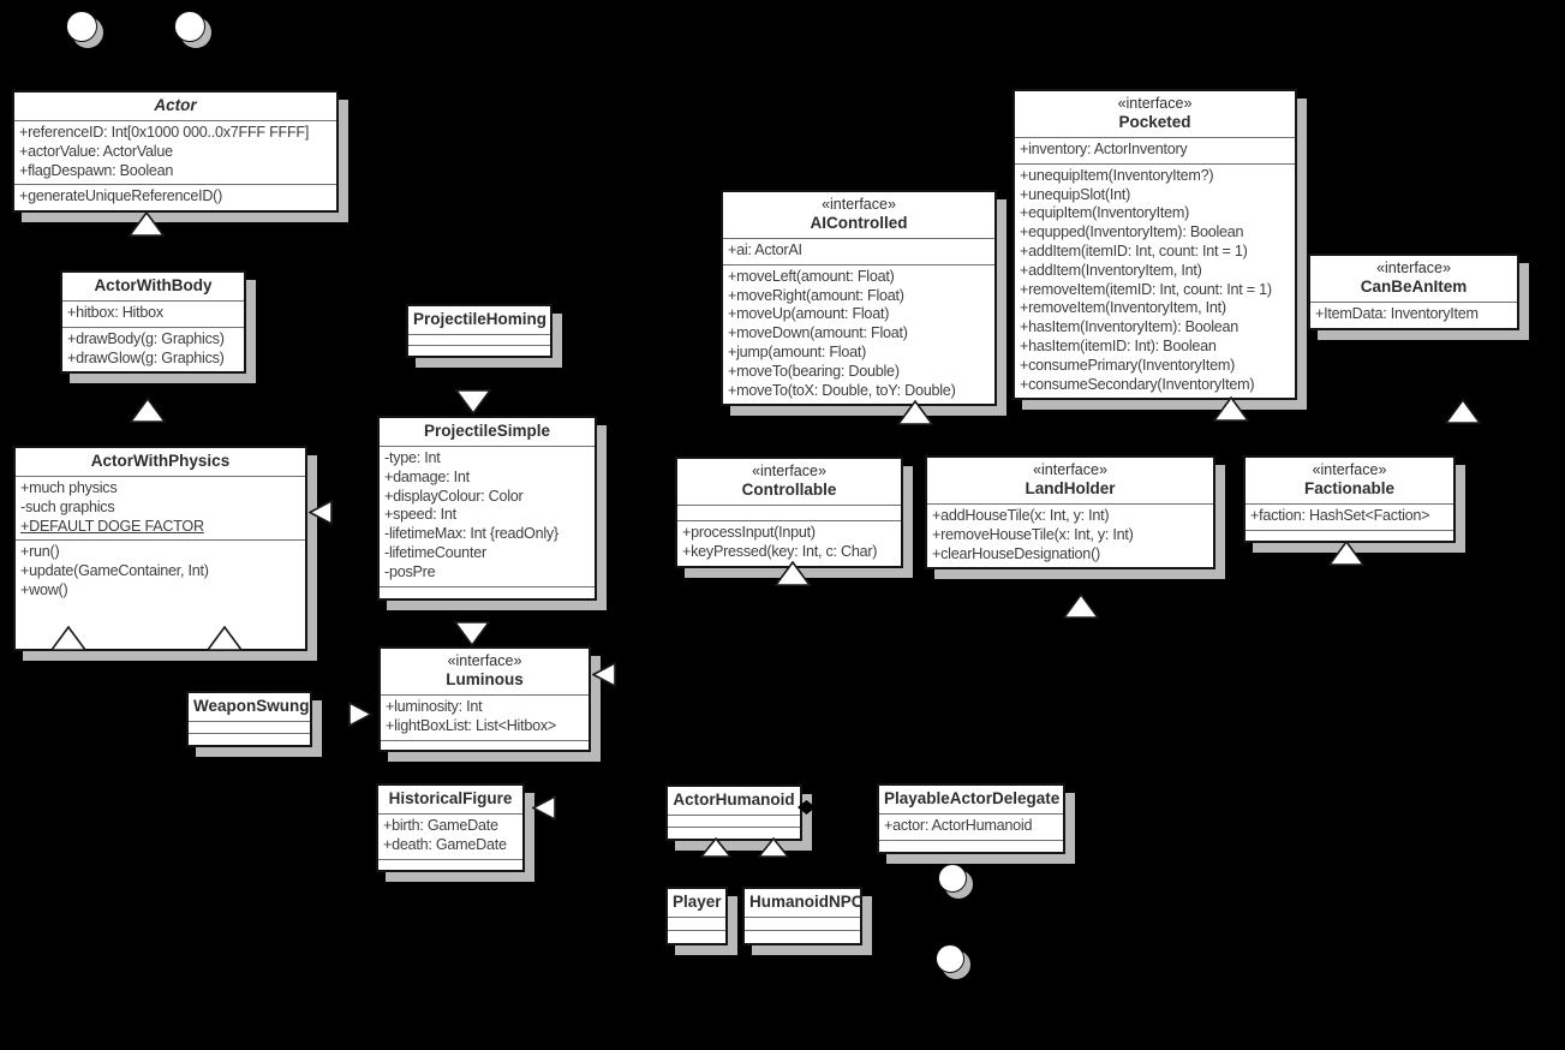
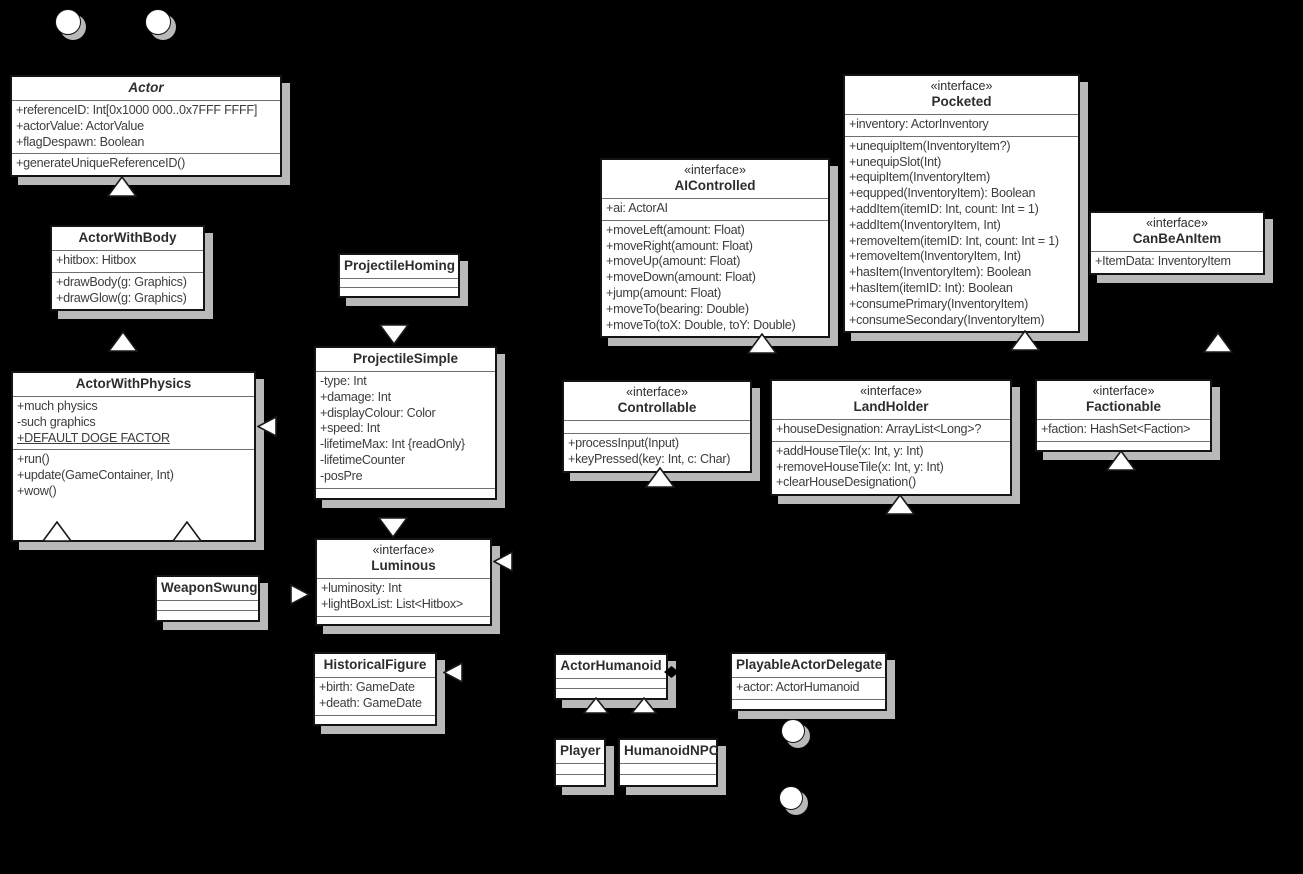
  Actor
  +referenceID: Int[0x1000 000..0x7FFF FFFF]
  +actorValue: ActorValue
  +flagDespawn: Boolean
  +generateUniqueReferenceID()
  ActorWithBody
  +hitbox: Hitbox
  +drawBody(g: Graphics)
  +drawGlow(g: Graphics)
  ActorWithPhysics
  +much physics
  -such graphics
  +DEFAULT DOGE FACTOR
  +run()
  +update(GameContainer, Int)
  +wow()
  ProjectileHoming
  ProjectileSimple
  -type: Int
  +damage: Int
  +displayColour: Color
  +speed: Int
  -lifetimeMax: Int {readOnly}
  -lifetimeCounter
  -posPre
  «interface»
  Luminous
  +luminosity: Int
  +lightBoxList: List<Hitbox>
  WeaponSwung
  HistoricalFigure
  +birth: GameDate
  +death: GameDate
  «interface»
  AIControlled
  +ai: ActorAI
  +moveLeft(amount: Float)
  +moveRight(amount: Float)
  +moveUp(amount: Float)
  +moveDown(amount: Float)
  +jump(amount: Float)
  +moveTo(bearing: Double)
  +moveTo(toX: Double, toY: Double)
  «interface»
  Pocketed
  +inventory: ActorInventory
  +unequipItem(InventoryItem?)
  +unequipSlot(Int)
  +equipItem(InventoryItem)
  +equpped(InventoryItem): Boolean
  +addItem(itemID: Int, count: Int = 1)
  +addItem(InventoryItem, Int)
  +removeItem(itemID: Int, count: Int = 1)
  +removeItem(InventoryItem, Int)
  +hasItem(InventoryItem): Boolean
  +hasItem(itemID: Int): Boolean
  +consumePrimary(InventoryItem)
  +consumeSecondary(InventoryItem)
  «interface»
  CanBeAnItem
  +ItemData: InventoryItem
  «interface»
  Controllable
  +processInput(Input)
  +keyPressed(key: Int, c: Char)
  «interface»
  LandHolder
+ +houseDesignation: ArrayList<Long>?
  +addHouseTile(x: Int, y: Int)
  +removeHouseTile(x: Int, y: Int)
  +clearHouseDesignation()
  «interface»
  Factionable
  +faction: HashSet<Faction>
  ActorHumanoid
  PlayableActorDelegate
  +actor: ActorHumanoid
  Player
  HumanoidNPC
